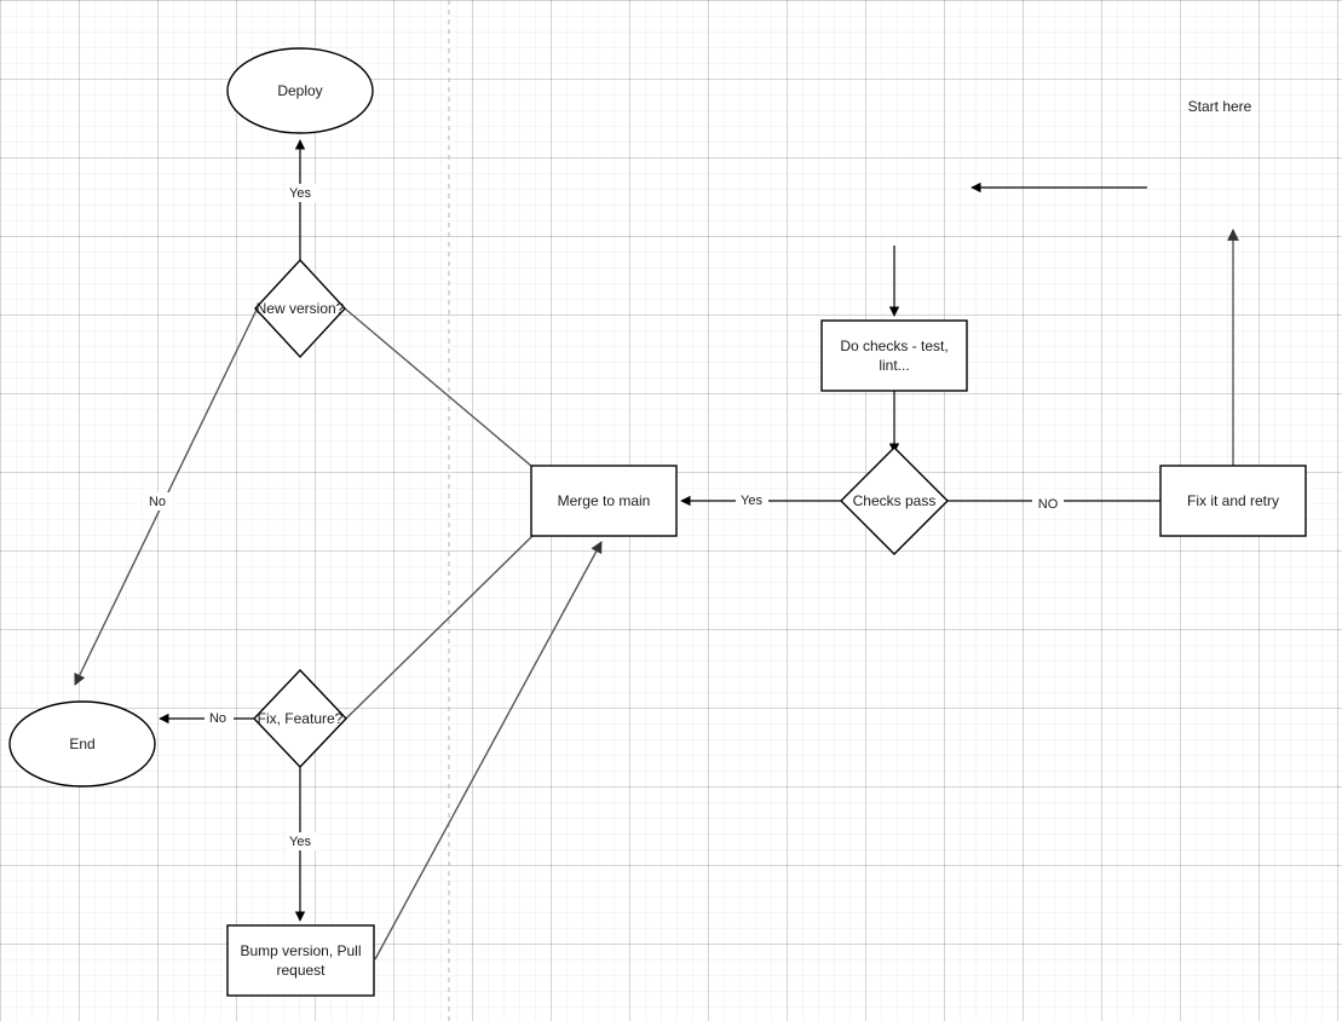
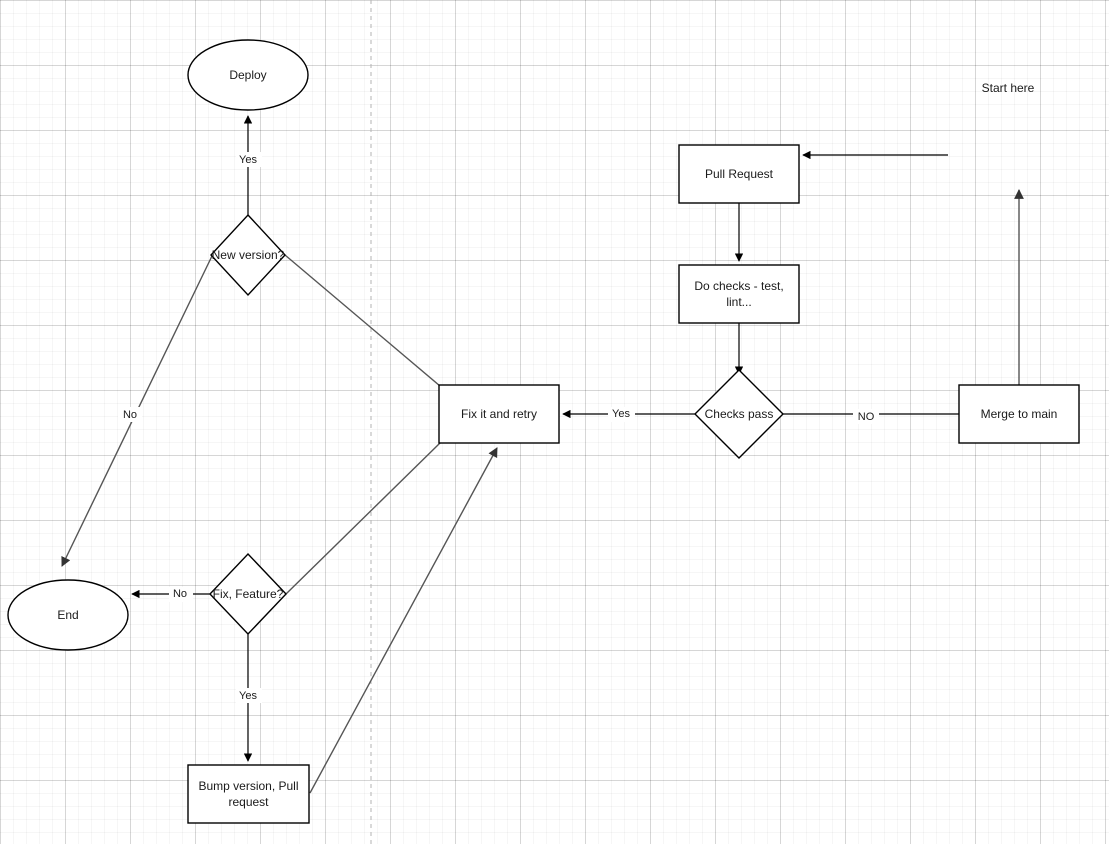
  Yes
  No
  No
  Yes
  Yes
  NO
  Deploy
  New version?
  End
  Fix, Feature?
  Bump version, Pull
  request
- Merge to main
+ Fix it and retry
+ Pull Request
  Do checks - test,
  lint...
  Checks pass
- Fix it and retry
+ Merge to main
  Start here
